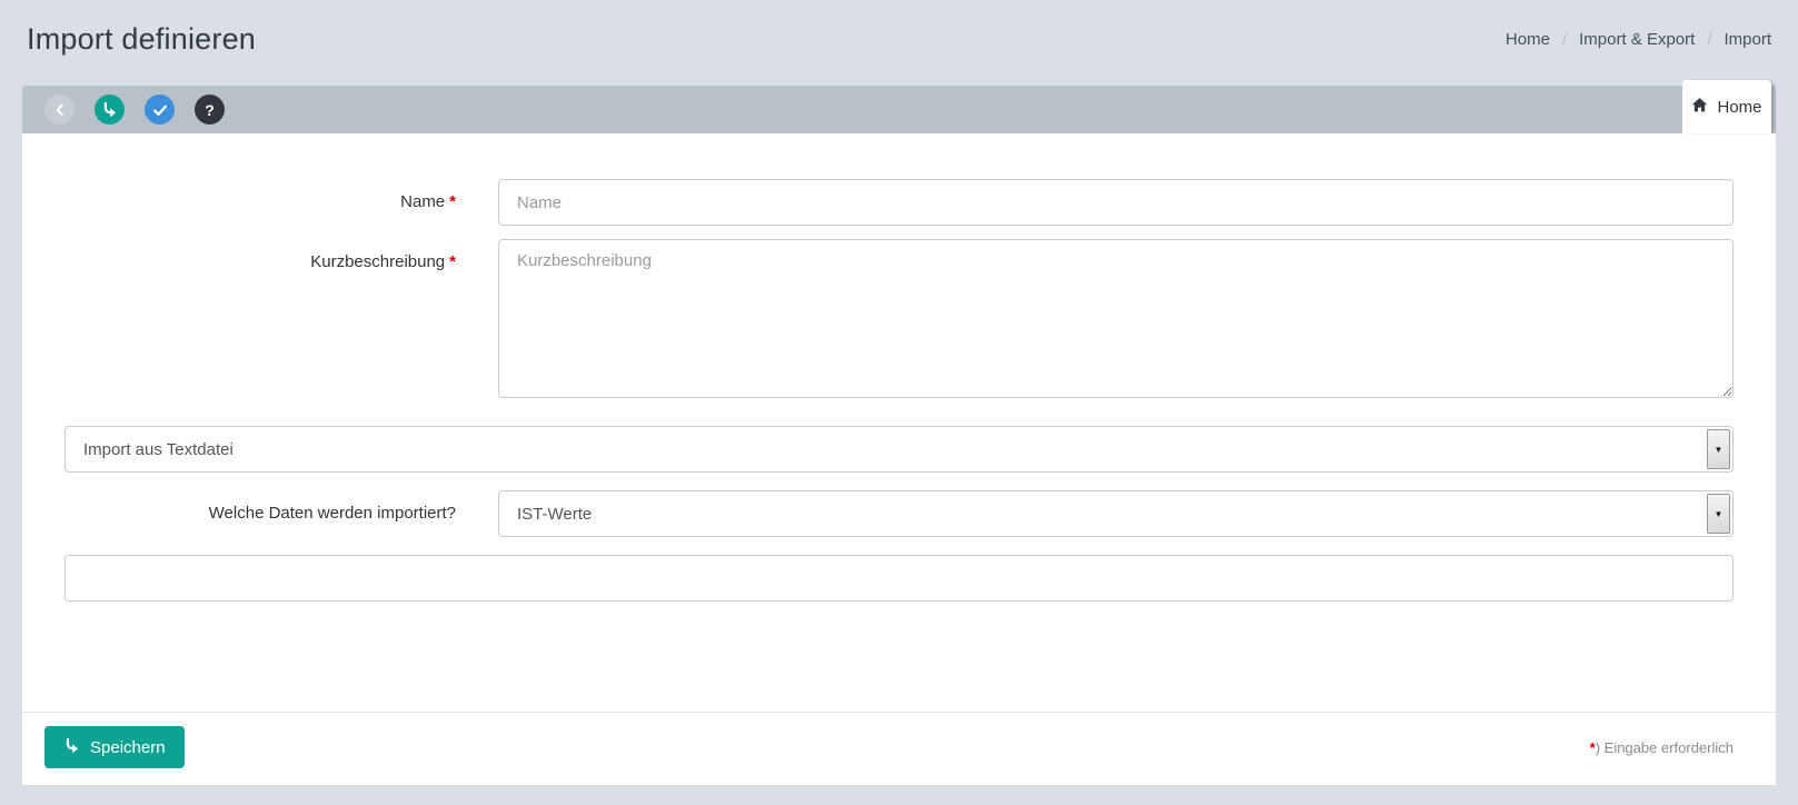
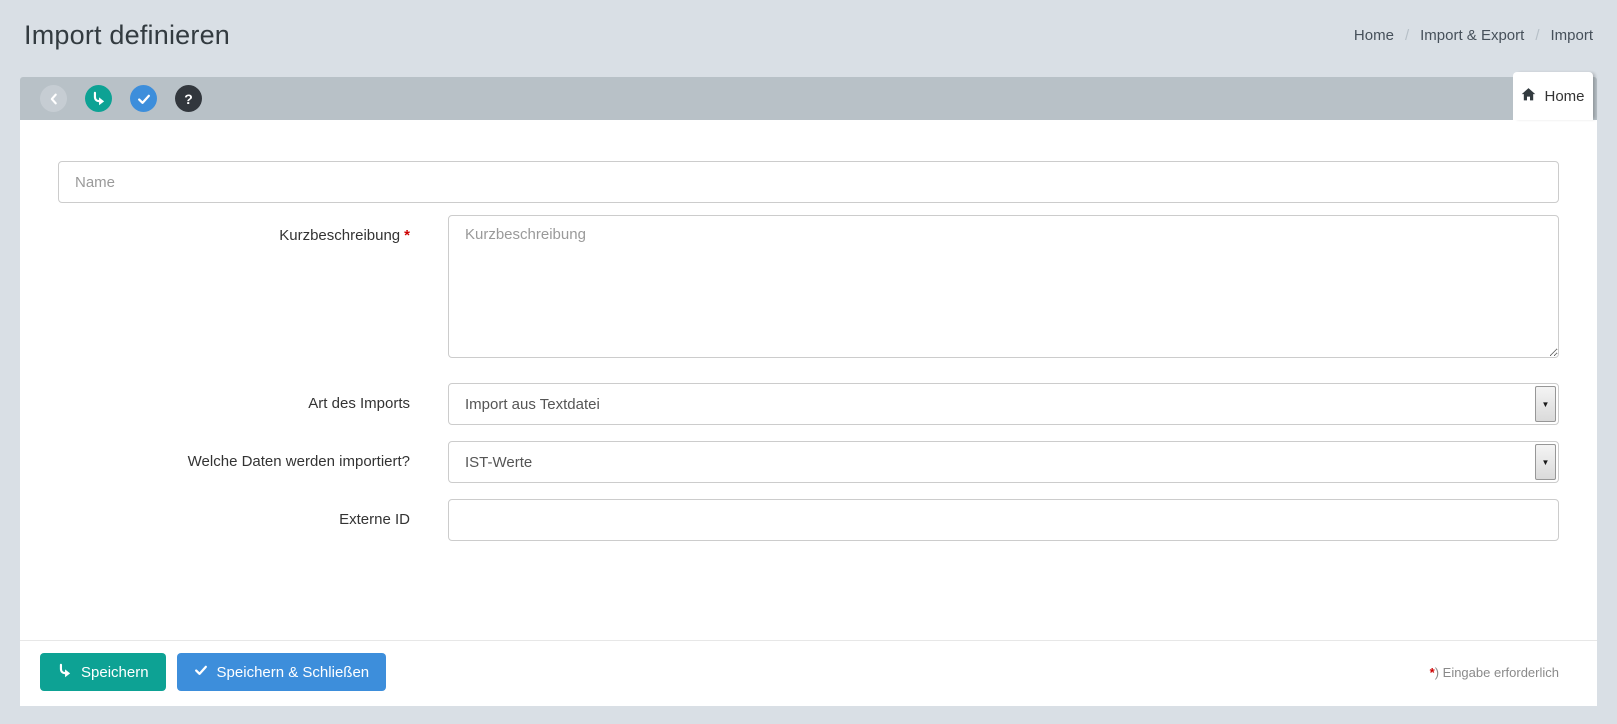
  Import definieren
  Home
  /
  Import & Export
  /
  Import
  ?
  Home
- Name *
  Name
  Kurzbeschreibung *
  Kurzbeschreibung
+ Art des Imports
  Import aus Textdatei
  ▼
  Welche Daten werden importiert?
  IST-Werte
  ▼
+ Externe ID
  Speichern
+ Speichern & Schließen
  *) Eingabe erforderlich
